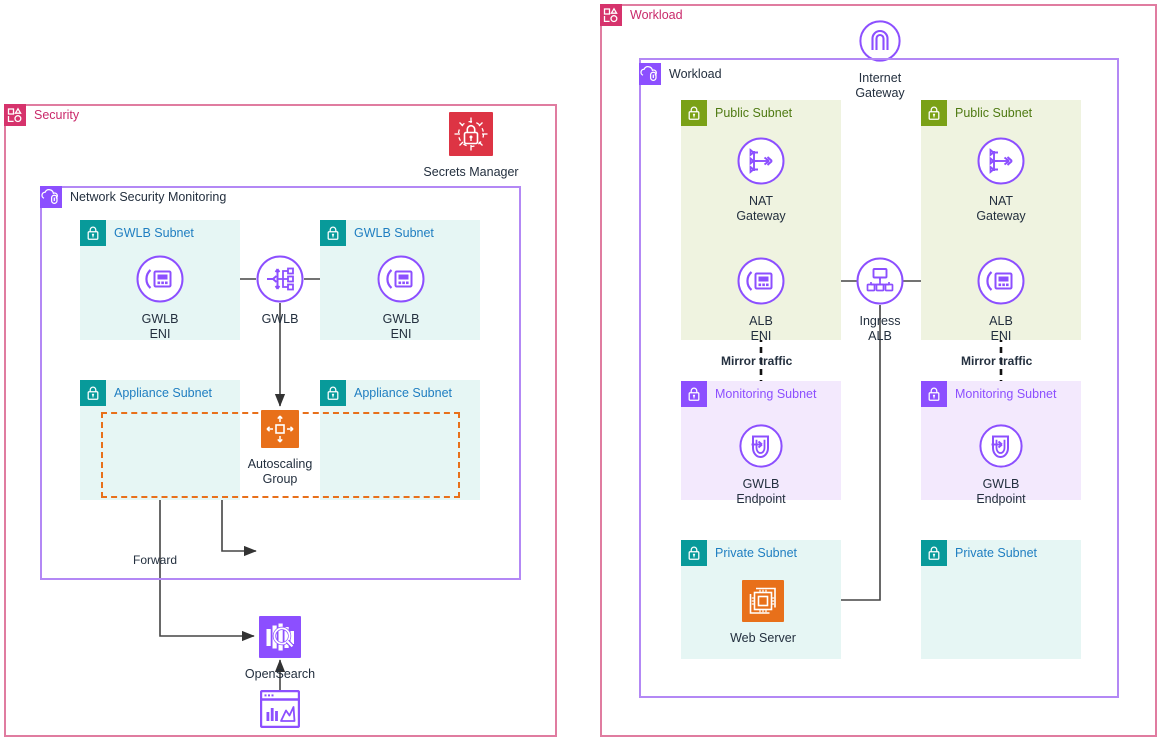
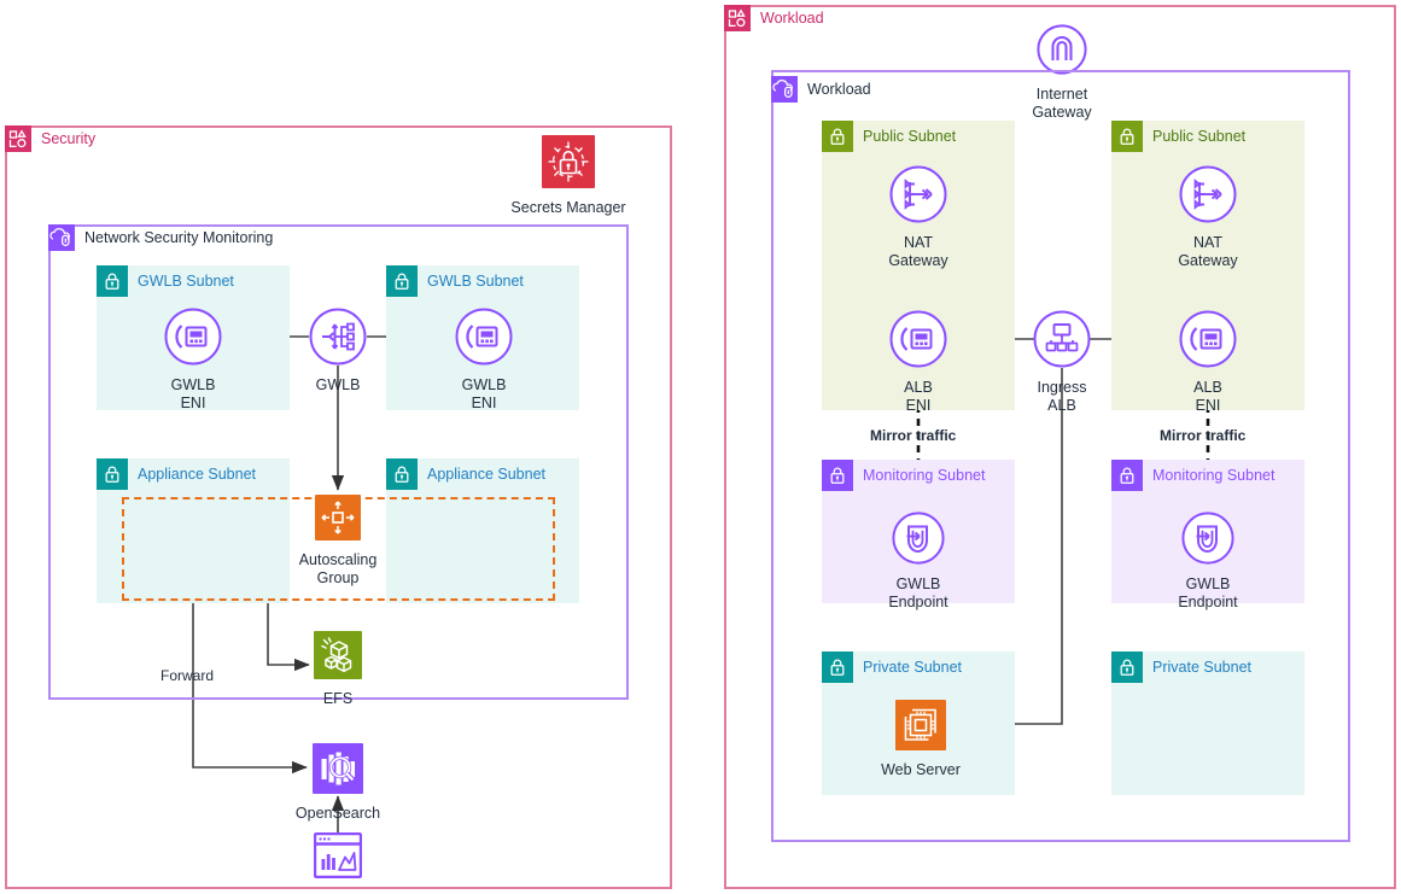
  Security
  Secrets Manager
  Network Security Monitoring
  GWLB Subnet
  GWLB Subnet
  Appliance Subnet
  Appliance Subnet
  GWLB
  ENI
  GWLB
  GWLB
  ENI
  Autoscaling
  Group
+ EFS
  OpenSearch
  Forward
  Workload
  Internet
  Gateway
  Workload
  Public Subnet
  Public Subnet
  Monitoring Subnet
  Monitoring Subnet
  Private Subnet
  Private Subnet
  NAT
  Gateway
  NAT
  Gateway
  ALB
  ENI
  Ingress
  ALB
  ALB
  ENI
  GWLB
  Endpoint
  GWLB
  Endpoint
  Web Server
  Mirror traffic
  Mirror traffic
